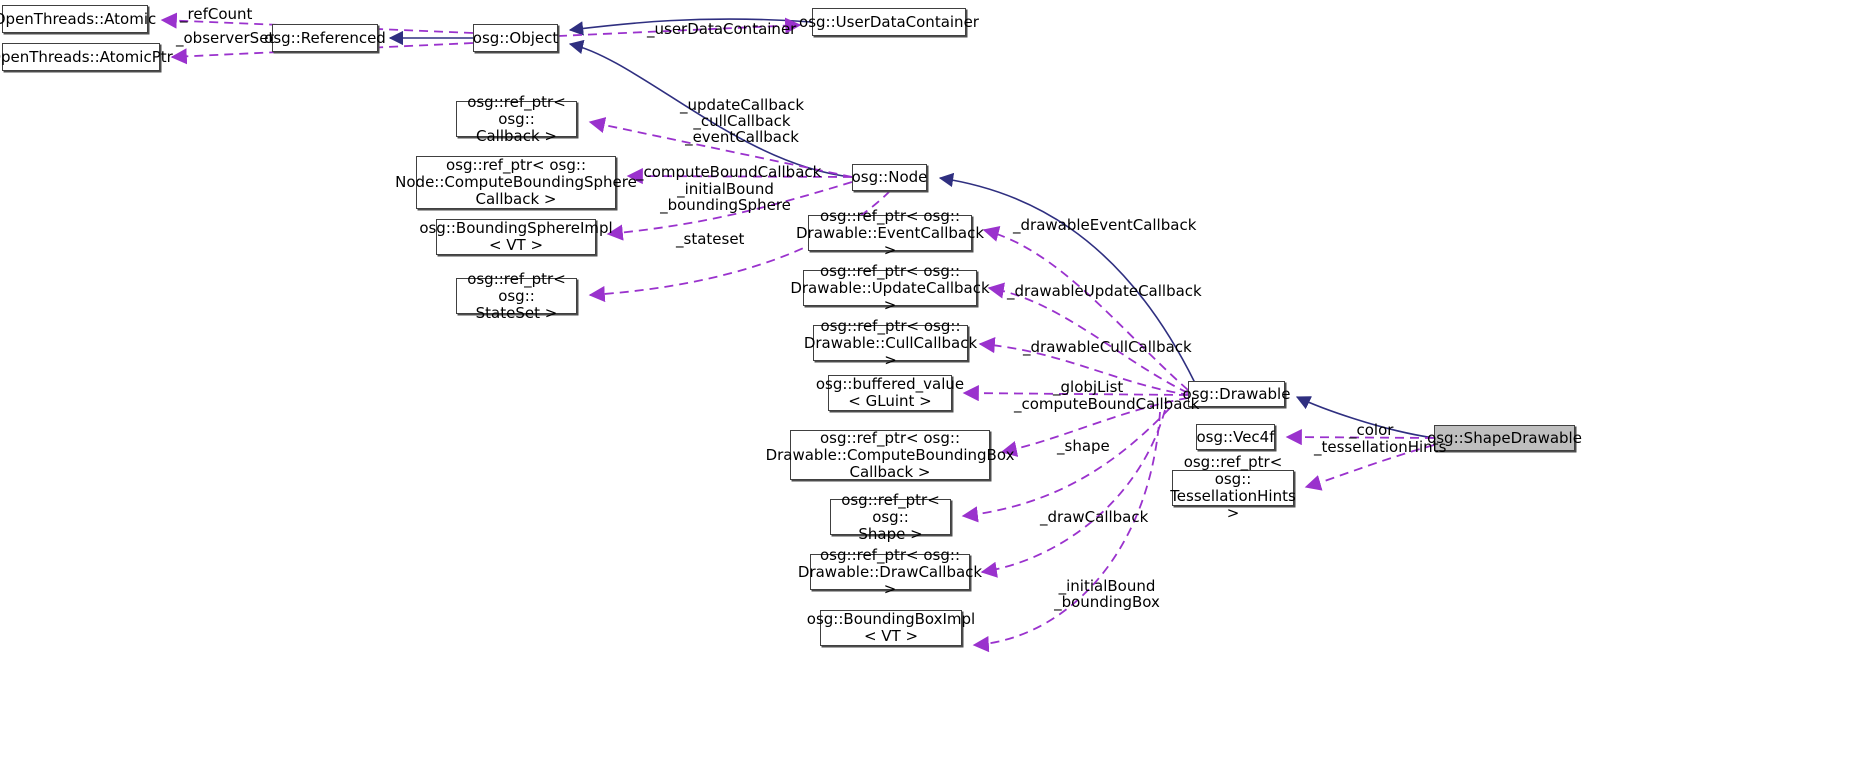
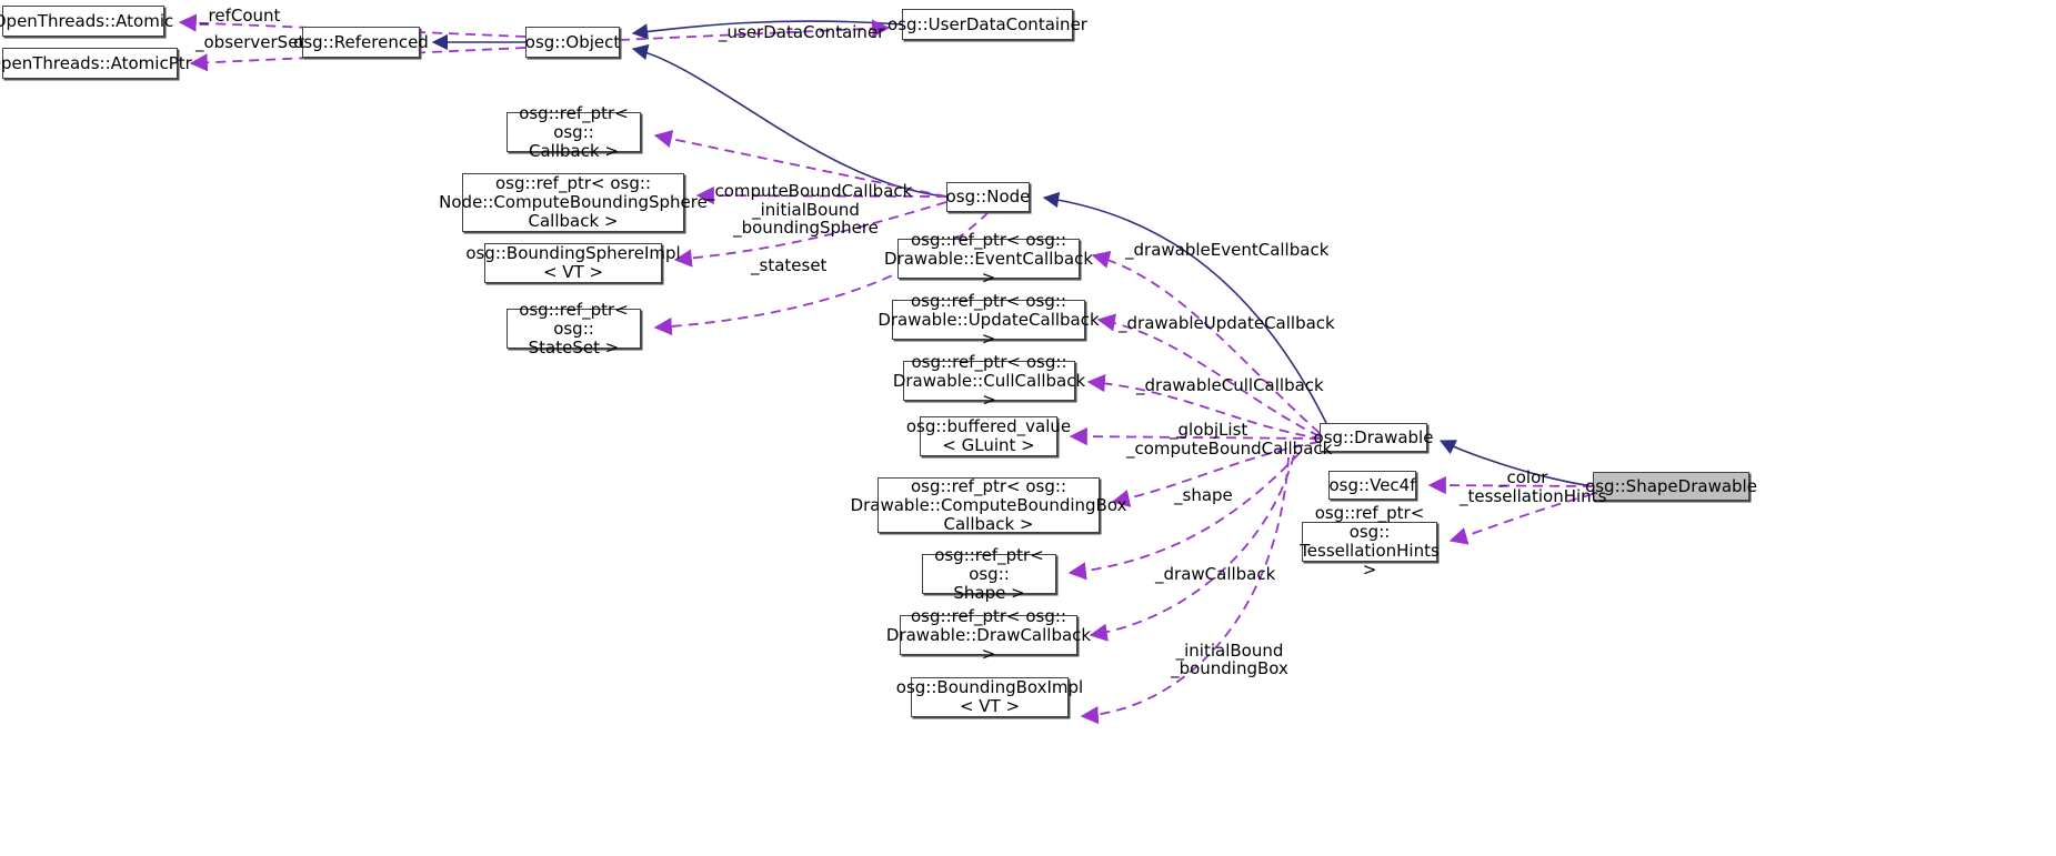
  penThreads::Atomic
  penThreads::AtomicPtr
  sg::Referenced
  osg::Object
  osg::UserDataContainer
  osg::ref_ptr< osg::
  Callback >
  osg::ref_ptr< osg::
  Node::ComputeBoundingSphere
  Callback >
  osg::BoundingSphereImpl
  < VT >
  osg::ref_ptr< osg::
  StateSet >
  osg::Node
  osg::ref_ptr< osg::
  Drawable::EventCallback >
  osg::ref_ptr< osg::
  Drawable::UpdateCallback >
  osg::ref_ptr< osg::
  Drawable::CullCallback >
  osg::buffered_value
  < GLuint >
  osg::ref_ptr< osg::
  Drawable::ComputeBoundingBox
  Callback >
  osg::ref_ptr< osg::
  Shape >
  osg::ref_ptr< osg::
  Drawable::DrawCallback >
  osg::BoundingBoxImpl
  < VT >
  osg::Drawable
  osg::Vec4f
  osg::ref_ptr< osg::
  TessellationHints >
  sg::ShapeDrawable
  _refCount
  _observerSet
  _userDataContainer
- _updateCallback
- _cullCallback
- _eventCallback
  _computeBoundCallback
  _initialBound
  _boundingSphere
  _stateset
  _drawableEventCallback
  _drawableUpdateCallback
  _drawableCullCallback
  _globjList
  _computeBoundCallback
  _shape
  _drawCallback
  _initialBound
  _boundingBox
  _color
  _tessellationHints
